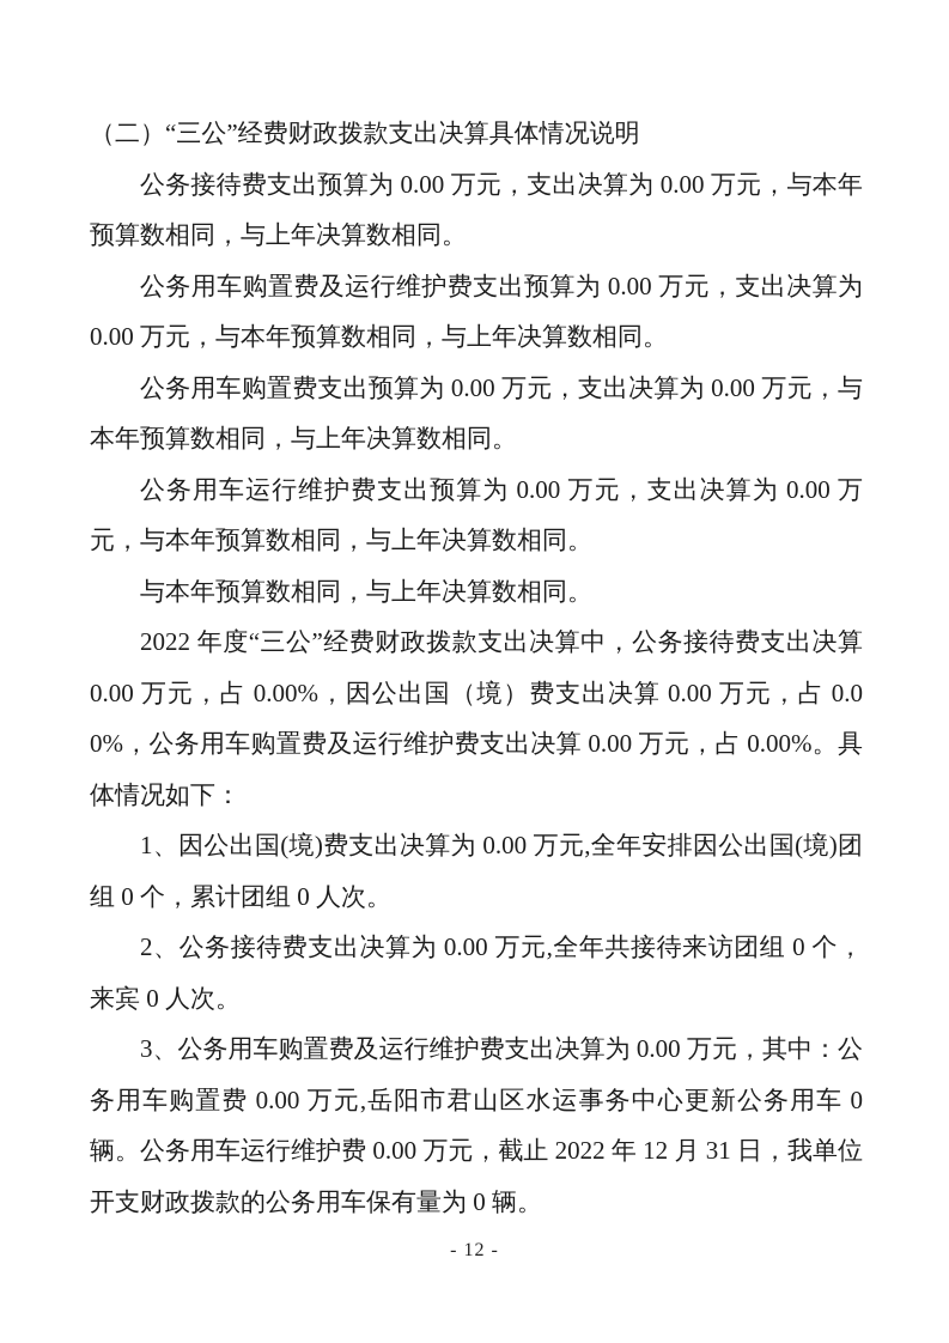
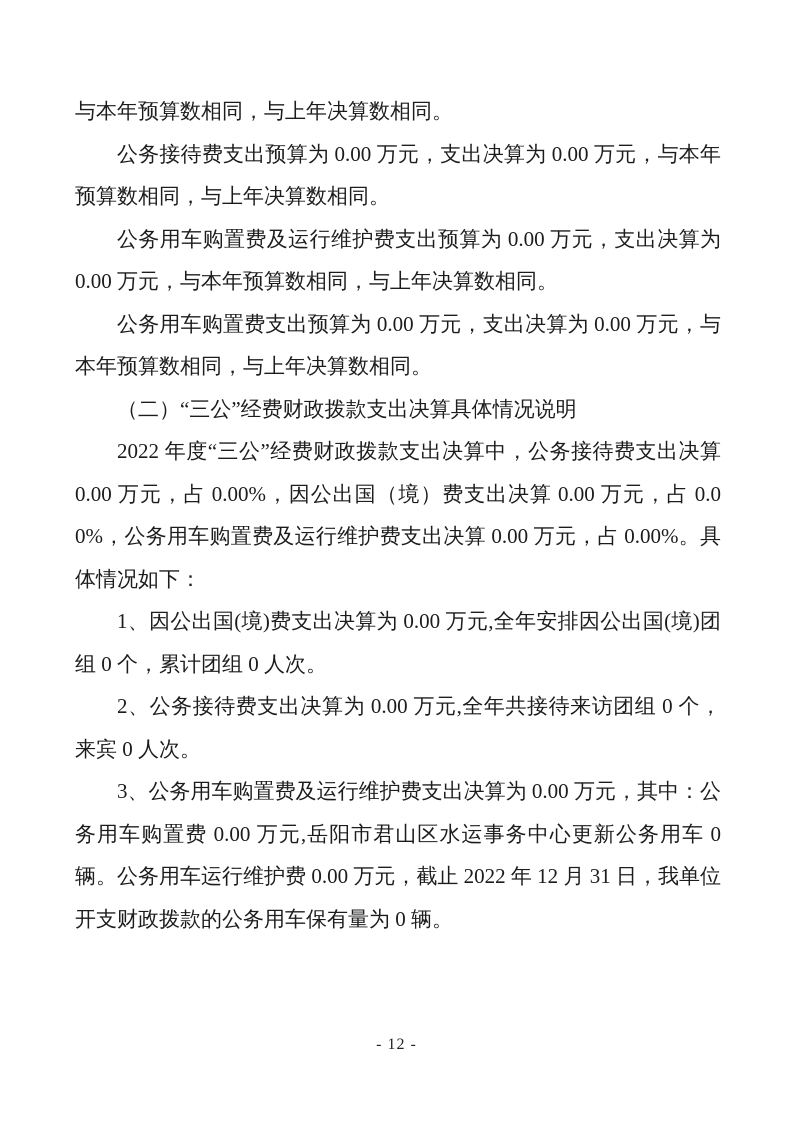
- （二）“三公”经费财政拨款支出决算具体情况说明
+ 与本年预算数相同，与上年决算数相同。
  公务接待费支出预算为 0.00 万元，支出决算为 0.00 万元，与本年预算数相同，与上年决算数相同。
  公务用车购置费及运行维护费支出预算为 0.00 万元，支出决算为 0.00 万元，与本年预算数相同，与上年决算数相同。
  公务用车购置费支出预算为 0.00 万元，支出决算为 0.00 万元，与本年预算数相同，与上年决算数相同。
- 公务用车运行维护费支出预算为 0.00 万元，支出决算为 0.00 万元，与本年预算数相同，与上年决算数相同。
- 与本年预算数相同，与上年决算数相同。
+ （二）“三公”经费财政拨款支出决算具体情况说明
  2022 年度“三公”经费财政拨款支出决算中，公务接待费支出决算 0.00 万元，占 0.00%，因公出国（境）费支出决算 0.00 万元，占 0.00%，公务用车购置费及运行维护费支出决算 0.00 万元，占 0.00%。具体情况如下：
  1、因公出国(境)费支出决算为 0.00 万元,全年安排因公出国(境)团组 0 个，累计团组 0 人次。
  2、公务接待费支出决算为 0.00 万元,全年共接待来访团组 0 个，来宾 0 人次。
  3、公务用车购置费及运行维护费支出决算为 0.00 万元，其中：公务用车购置费 0.00 万元,岳阳市君山区水运事务中心更新公务用车 0 辆。公务用车运行维护费 0.00 万元，截止 2022 年 12 月 31 日，我单位开支财政拨款的公务用车保有量为 0 辆。
  - 12 -
